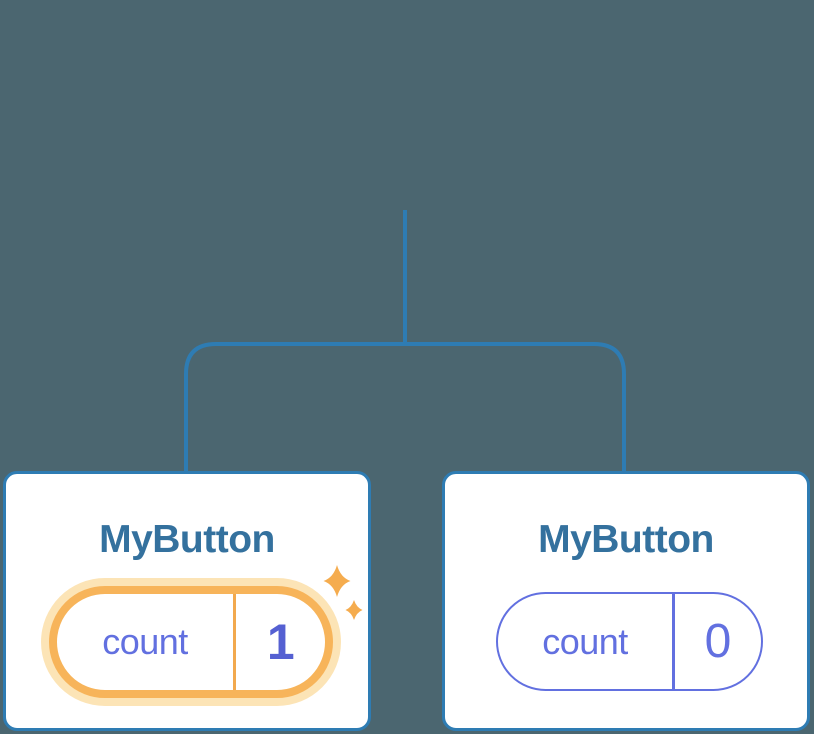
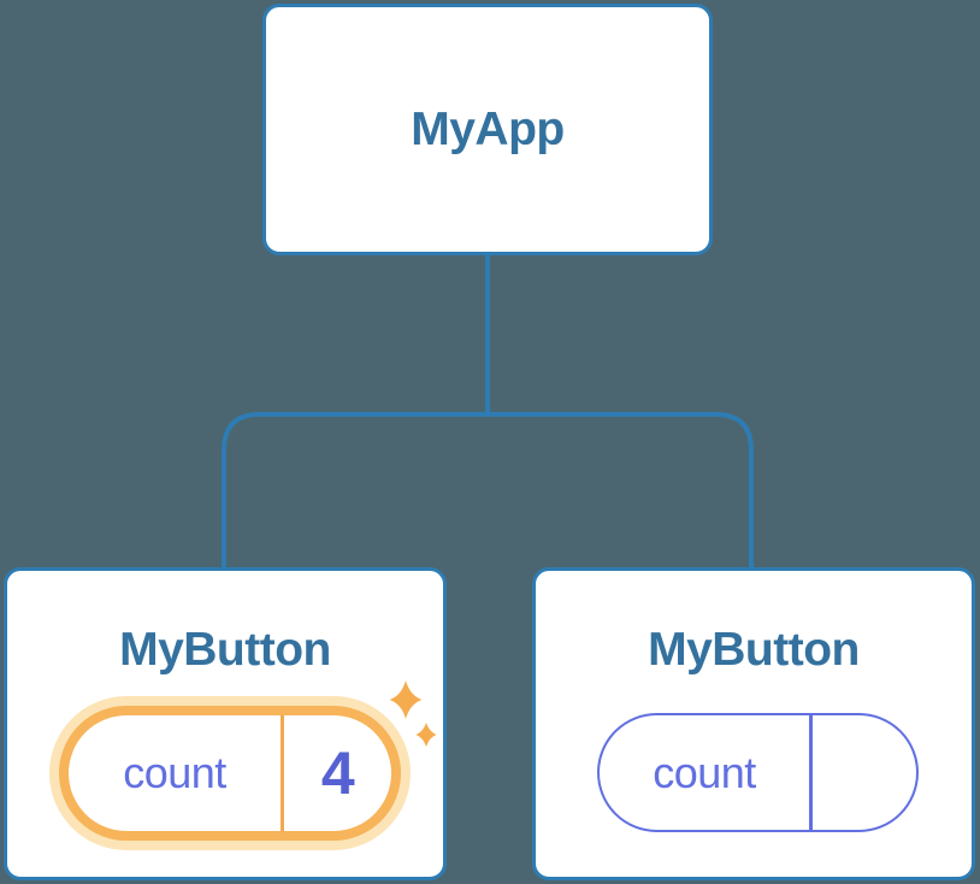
+ MyApp
  MyButton
  count
- 1
+ 4
  MyButton
  count
- 0
